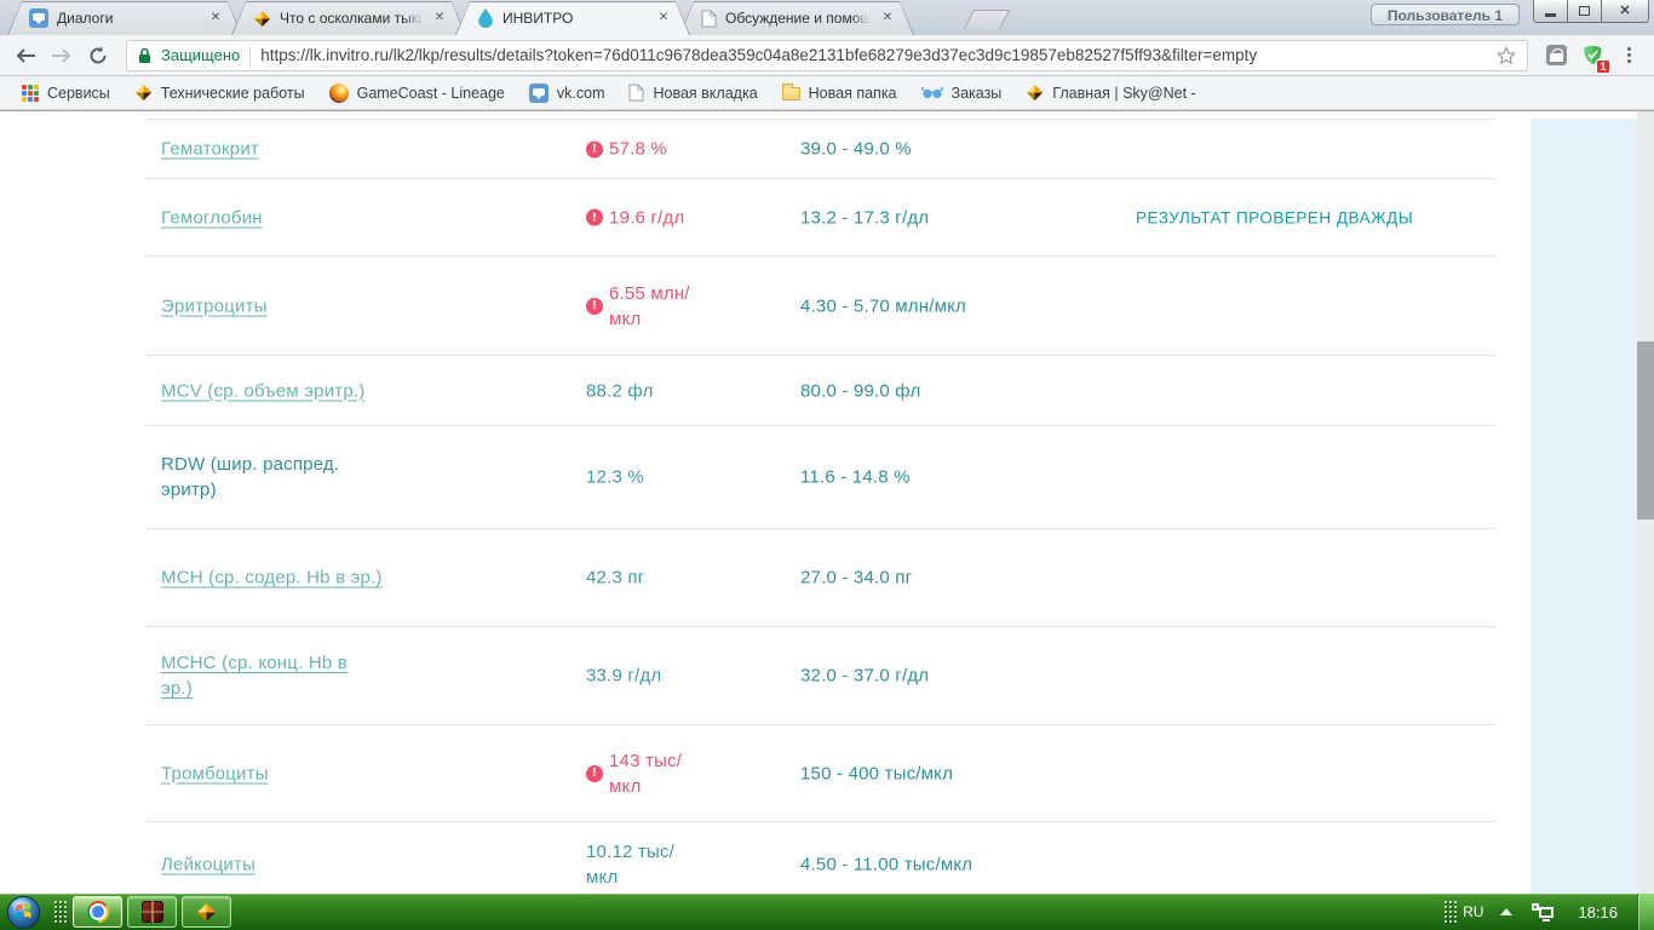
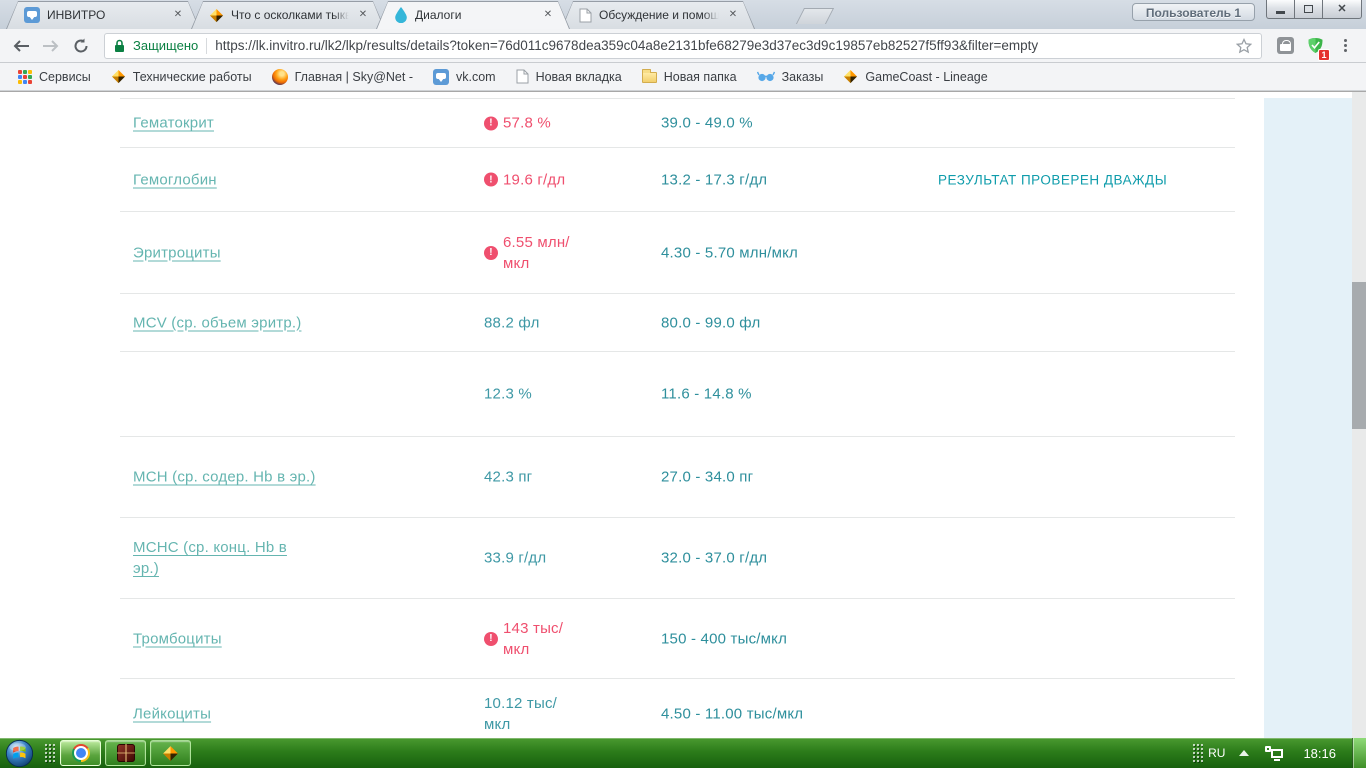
- Диалоги
+ ИНВИТРО
  ✕
  Что с осколками тыкв
  ✕
- ИНВИТРО
+ Диалоги
  ✕
  Обсуждение и помощ
  ✕
  Пользователь 1
  ✕
  Защищено
  https://lk.invitro.ru/lk2/lkp/results/details?token=76d011c9678dea359c04a8e2131bfe68279e3d37ec3d9c19857eb82527f5ff93&filter=empty
  1
  Сервисы
  Технические работы
- GameCoast - Lineage
+ Главная | Sky@Net -
  vk.com
  Новая вкладка
  Новая папка
  Заказы
- Главная | Sky@Net -
+ GameCoast - Lineage
  Гематокрит
  !
  57.8 %
  39.0 - 49.0 %
  Гемоглобин
  !
  19.6 г/​дл
  13.2 - 17.3 г/дл
  РЕЗУЛЬТАТ ПРОВЕРЕН ДВАЖДЫ
  Эритроциты
  !
  6.55 млн/​мкл
  4.30 - 5.70 млн/мкл
  MCV (ср. объем эритр.)
  88.2 фл
  80.0 - 99.0 фл
- RDW (шир. распред. эритр)
  12.3 %
  11.6 - 14.8 %
  MCH (ср. содер. Hb в эр.)
  42.3 пг
  27.0 - 34.0 пг
  MCHC (ср. конц. Hb в эр.)
  33.9 г/​дл
  32.0 - 37.0 г/дл
  Тромбоциты
  !
  143 тыс/​мкл
  150 - 400 тыс/мкл
  Лейкоциты
  10.12 тыс/​мкл
  4.50 - 11.00 тыс/мкл
  RU
  18:16
